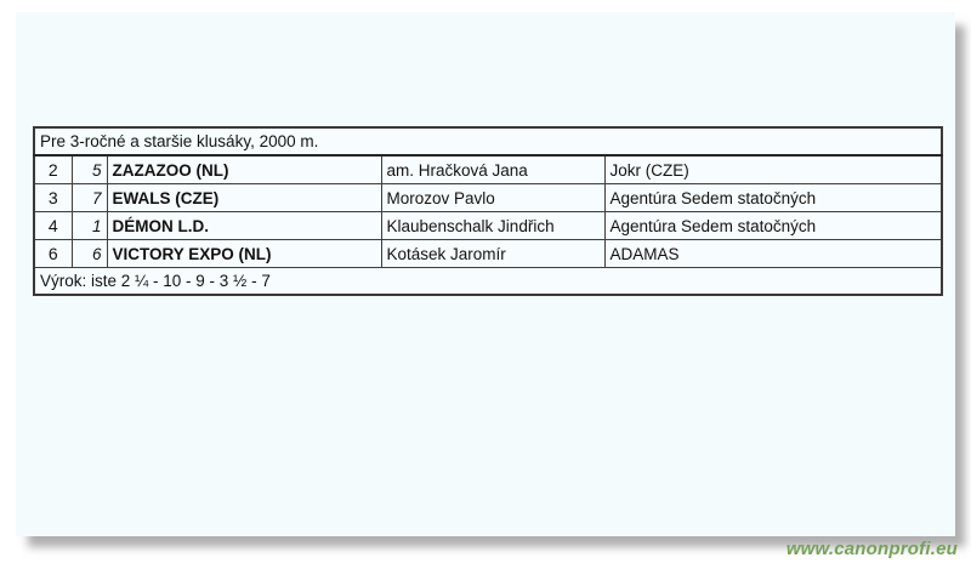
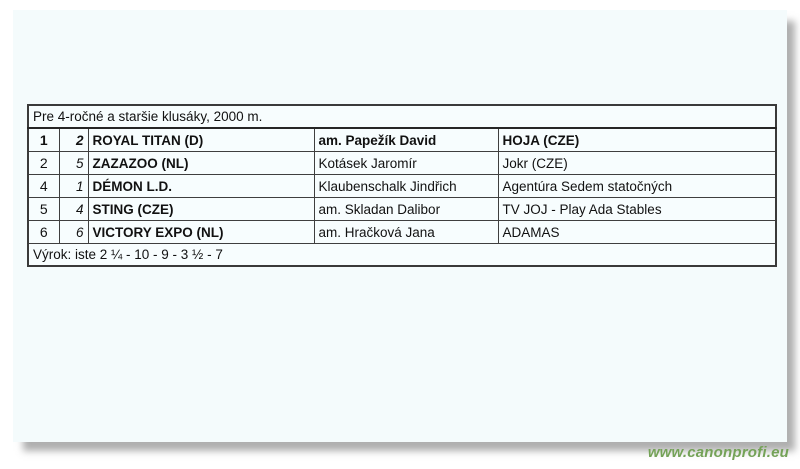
- Pre 3-ročné a staršie klusáky, 2000 m.
+ Pre 4-ročné a staršie klusáky, 2000 m.
+ 1	2	ROYAL TITAN (D)	am. Papežík David	HOJA (CZE)
- 2	5	ZAZAZOO (NL)	am. Hračková Jana	Jokr (CZE)
+ 2	5	ZAZAZOO (NL)	Kotásek Jaromír	Jokr (CZE)
- 3	7	EWALS (CZE)	Morozov Pavlo	Agentúra Sedem statočných
  4	1	DÉMON L.D.	Klaubenschalk Jindřich	Agentúra Sedem statočných
+ 5	4	STING (CZE)	am. Skladan Dalibor	TV JOJ - Play Ada Stables
- 6	6	VICTORY EXPO (NL)	Kotásek Jaromír	ADAMAS
+ 6	6	VICTORY EXPO (NL)	am. Hračková Jana	ADAMAS
  Výrok: iste 2 ¼ - 10 - 9 - 3 ½ - 7
  www.canonprofi.eu
